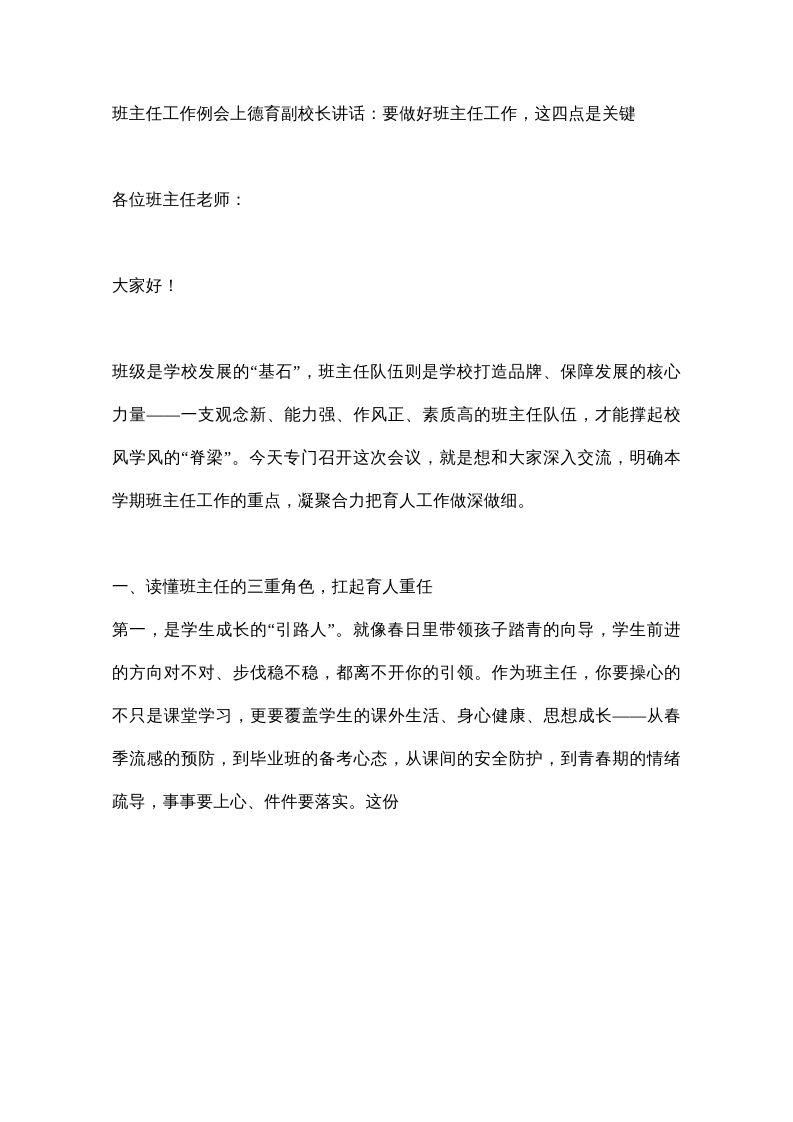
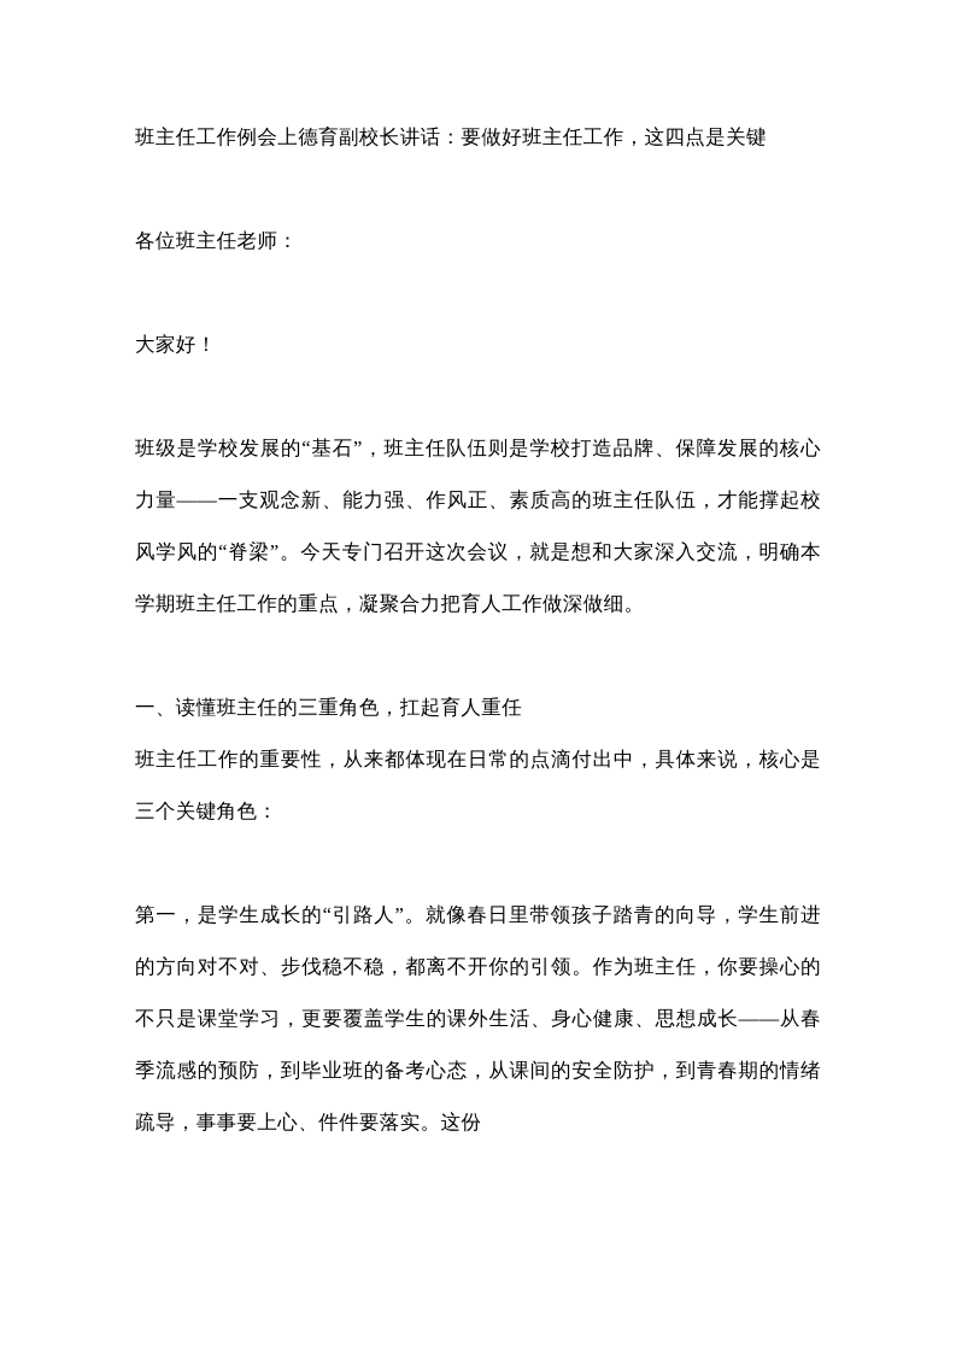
  班主任工作例会上德育副校长讲话：要做好班主任工作，这四点是关键
  各位班主任老师：
  大家好！
  班级是学校发展的“基石”，班主任队伍则是学校打造品牌、保障发展的核心力量——一支观念新、能力强、作风正、素质高的班主任队伍，才能撑起校风学风的“脊梁”。今天专门召开这次会议，就是想和大家深入交流，明确本学期班主任工作的重点，凝聚合力把育人工作做深做细。
  一、读懂班主任的三重角色，扛起育人重任
+ 班主任工作的重要性，从来都体现在日常的点滴付出中，具体来说，核心是三个关键角色：
  第一，是学生成长的“引路人”。就像春日里带领孩子踏青的向导，学生前进的方向对不对、步伐稳不稳，都离不开你的引领。作为班主任，你要操心的不只是课堂学习，更要覆盖学生的课外生活、身心健康、思想成长——从春季流感的预防，到毕业班的备考心态，从课间的安全防护，到青春期的情绪疏导，事事要上心、件件要落实。这份
